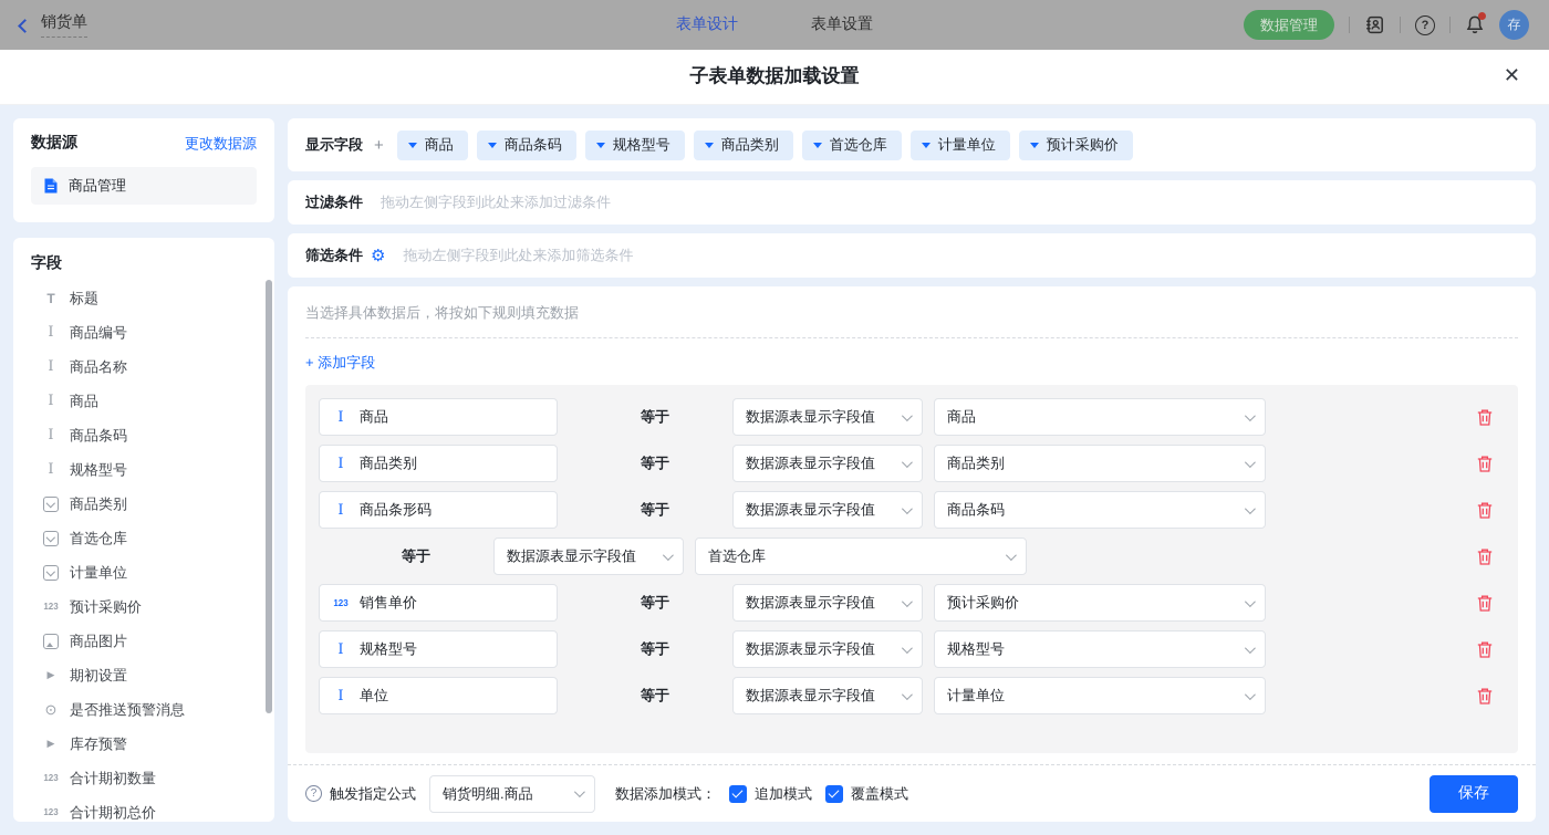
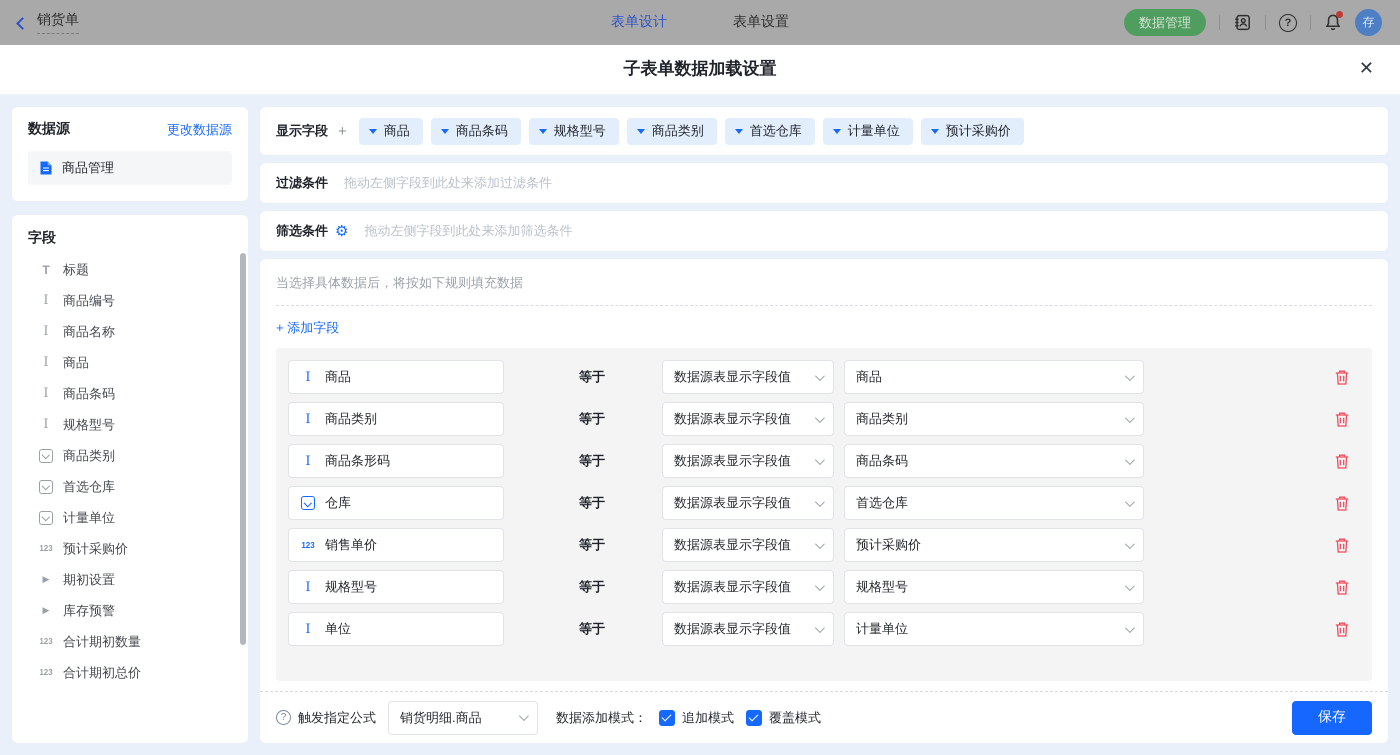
  销货单
  表单设计
  表单设置
  数据管理
  ?
  存
  子表单数据加载设置
  ✕
  数据源
  更改数据源
  商品管理
  字段
  T
  标题
  I
  商品编号
  I
  商品名称
  I
  商品
  I
  商品条码
  I
  规格型号
  商品类别
  首选仓库
  计量单位
  123
  预计采购价
- 商品图片
  ▶
  期初设置
- ⊙
- 是否推送预警消息
  ▶
  库存预警
  123
  合计期初数量
  123
  合计期初总价
  显示字段
  +
  商品
  商品条码
  规格型号
  商品类别
  首选仓库
  计量单位
  预计采购价
  过滤条件
  拖动左侧字段到此处来添加过滤条件
  筛选条件
  ⚙
  拖动左侧字段到此处来添加筛选条件
  当选择具体数据后，将按如下规则填充数据
  + 添加字段
  I
  商品
  等于
  数据源表显示字段值
  商品
  I
  商品类别
  等于
  数据源表显示字段值
  商品类别
  I
  商品条形码
  等于
  数据源表显示字段值
  商品条码
+ 仓库
  等于
  数据源表显示字段值
  首选仓库
  123
  销售单价
  等于
  数据源表显示字段值
  预计采购价
  I
  规格型号
  等于
  数据源表显示字段值
  规格型号
  I
  单位
  等于
  数据源表显示字段值
  计量单位
  ?
  触发指定公式
  销货明细.商品
  数据添加模式：
  追加模式
  覆盖模式
  保存
